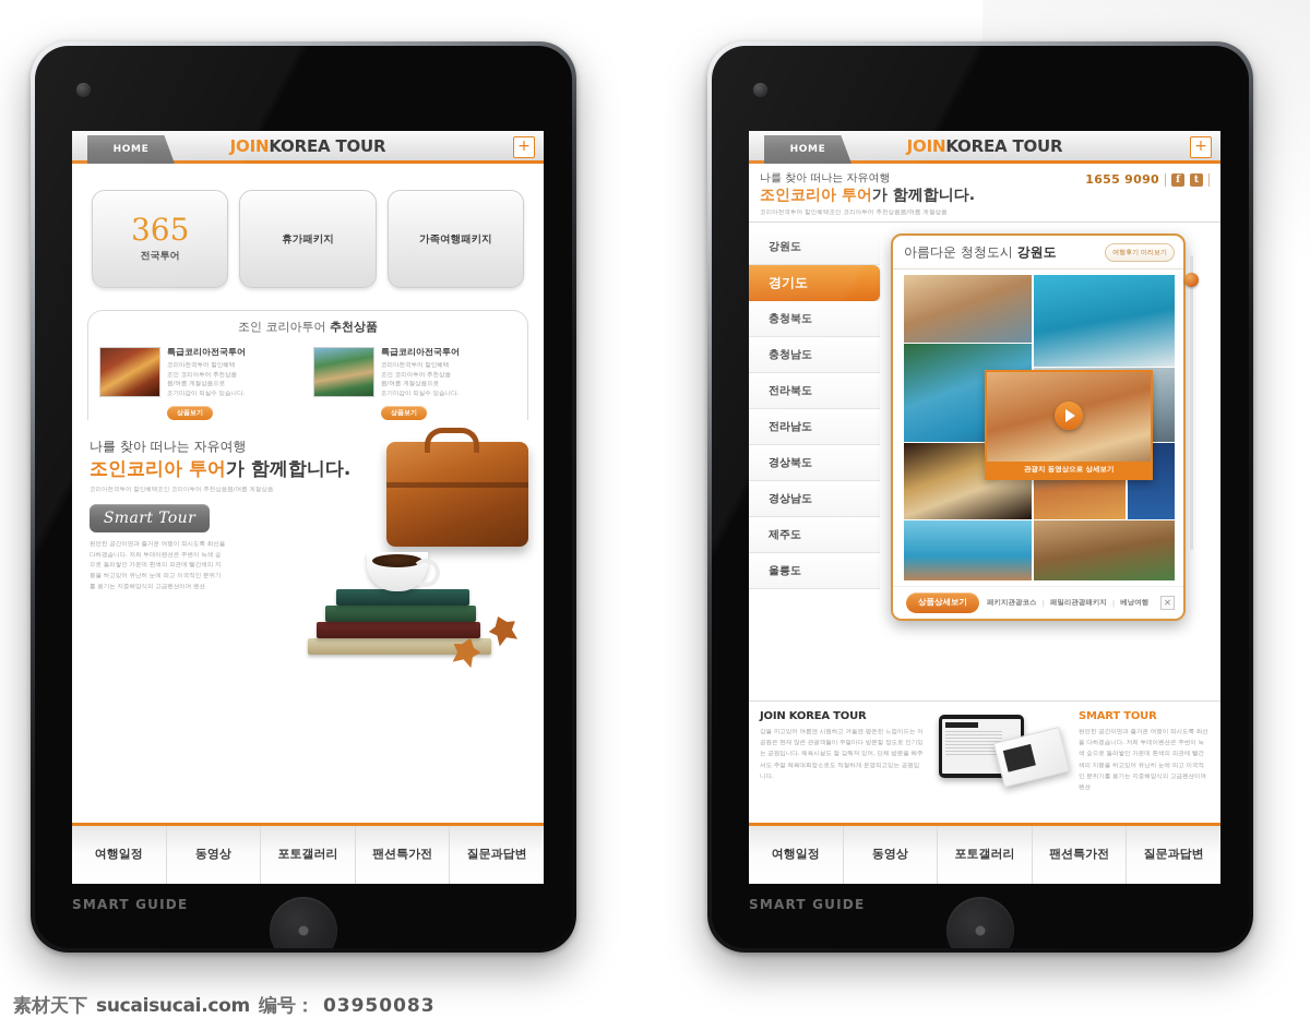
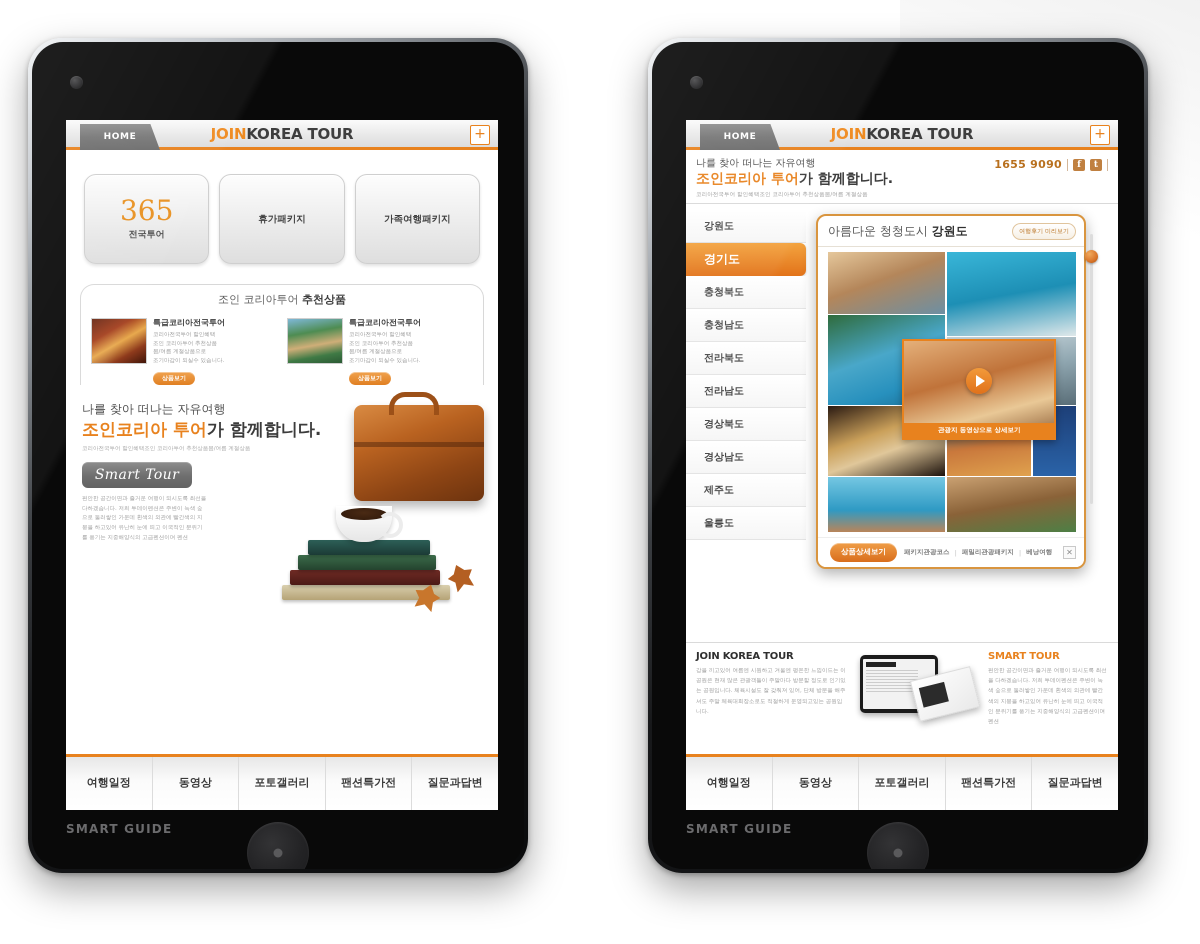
- 素材天下
- sucaisucai.com
- 编号：
- 03950083
